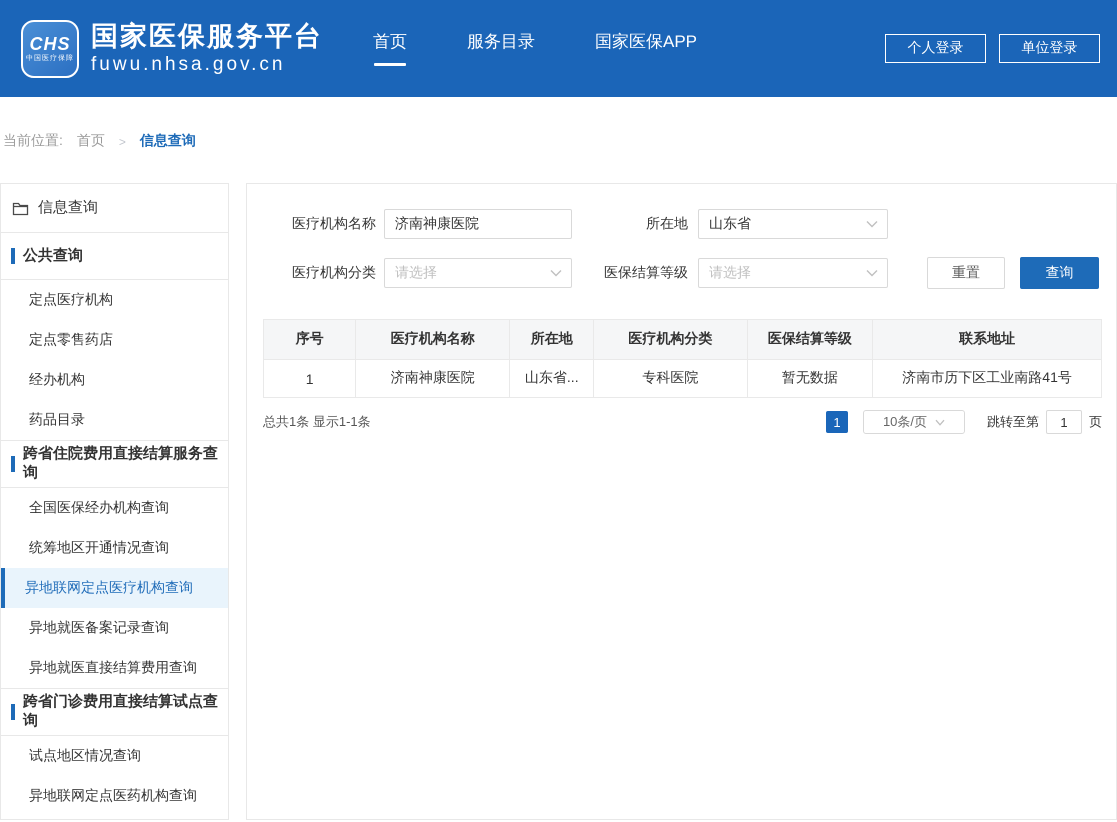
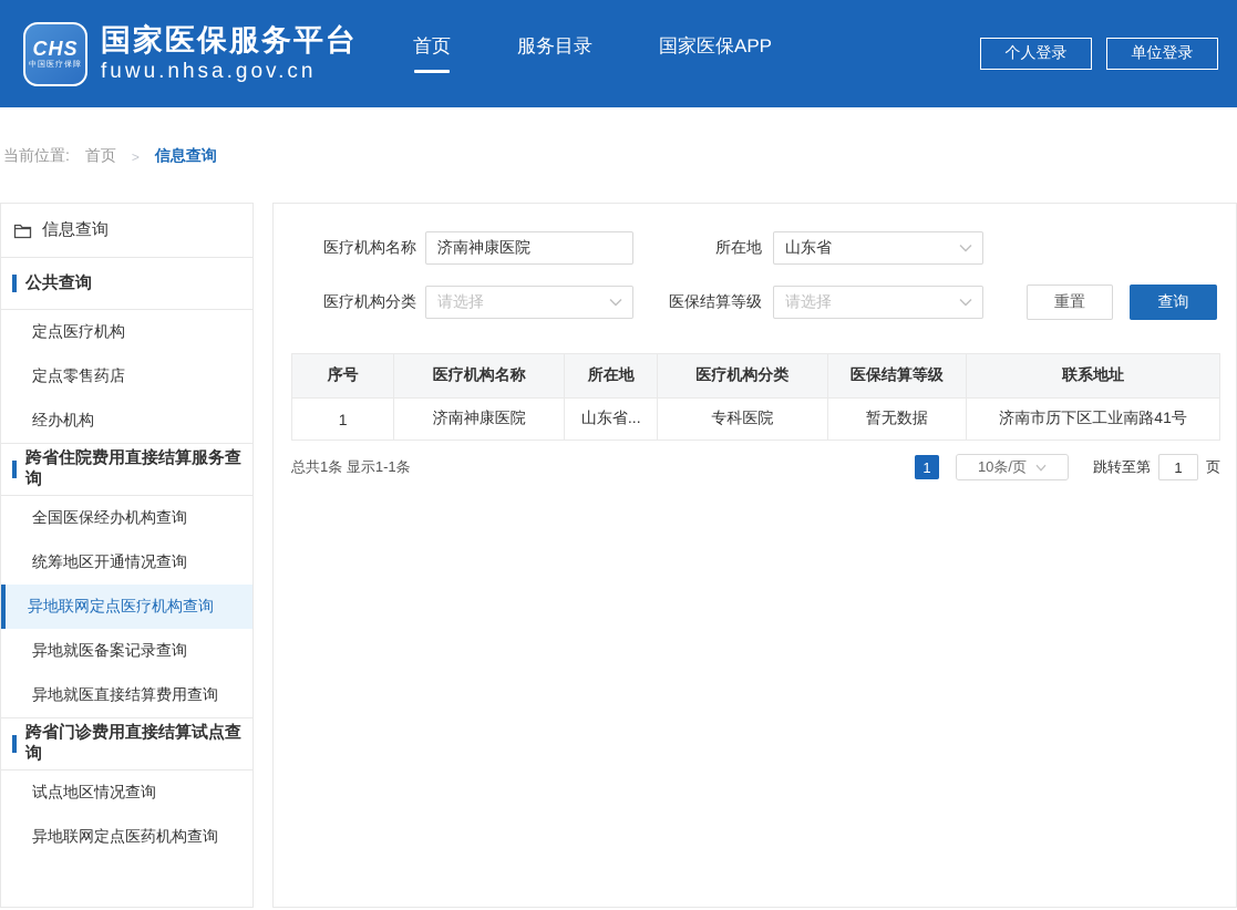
  CHS
  国家医保服务平台
  fuwu.nhsa.gov.cn
  首页
  服务目录
  国家医保APP
  个人登录
  单位登录
  当前位置:
  首页
  >
  信息查询
  信息查询
  公共查询
  定点医疗机构
  定点零售药店
  经办机构
- 药品目录
  跨省住院费用直接结算服务查询
  全国医保经办机构查询
  统筹地区开通情况查询
  异地联网定点医疗机构查询
  异地就医备案记录查询
  异地就医直接结算费用查询
  跨省门诊费用直接结算试点查询
  试点地区情况查询
  异地联网定点医药机构查询
  医疗机构名称
  济南神康医院
  所在地
  山东省
  医疗机构分类
  请选择
  医保结算等级
  请选择
  重置
  查询
  序号	医疗机构名称	所在地	医疗机构分类	医保结算等级	联系地址
  1	济南神康医院	山东省...	专科医院	暂无数据	济南市历下区工业南路41号
  总共1条 显示1-1条
  1
  10条/页
  跳转至第
  1
  页
